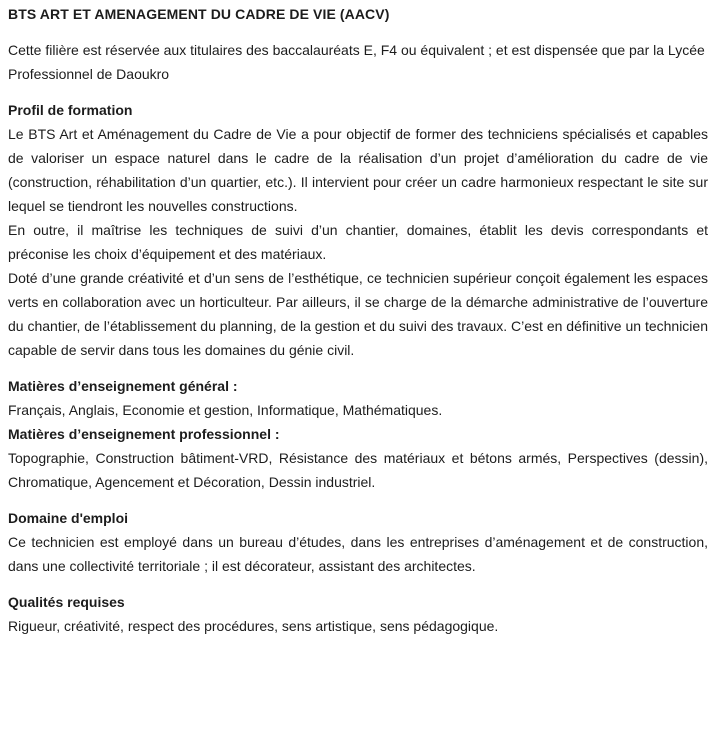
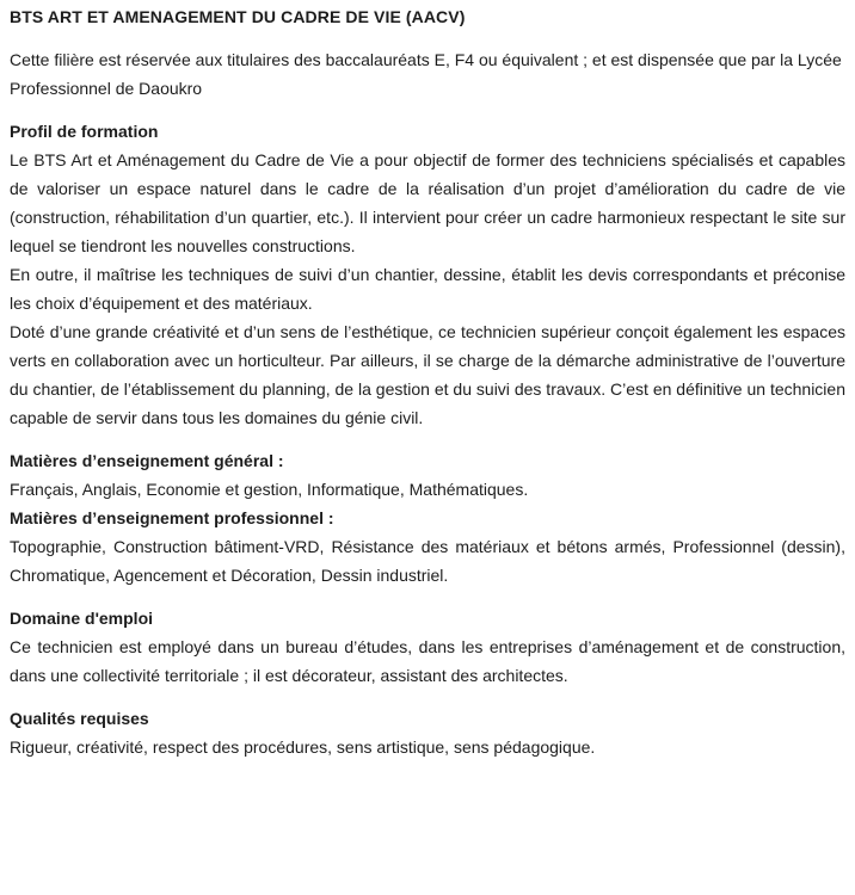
  BTS ART ET AMENAGEMENT DU CADRE DE VIE (AACV)
  Cette filière est réservée aux titulaires des baccalauréats E, F4 ou équivalent ; et est dispensée que par la Lycée Professionnel de Daoukro
  Profil de formation
  Le BTS Art et Aménagement du Cadre de Vie a pour objectif de former des techniciens spécialisés et capables de valoriser un espace naturel dans le cadre de la réalisation d’un projet d’amélioration du cadre de vie (construction, réhabilitation d’un quartier, etc.). Il intervient pour créer un cadre harmonieux respectant le site sur lequel se tiendront les nouvelles constructions.
- En outre, il maîtrise les techniques de suivi d’un chantier, domaines, établit les devis correspondants et préconise les choix d’équipement et des matériaux.
+ En outre, il maîtrise les techniques de suivi d’un chantier, dessine, établit les devis correspondants et préconise les choix d’équipement et des matériaux.
  Doté d’une grande créativité et d’un sens de l’esthétique, ce technicien supérieur conçoit également les espaces verts en collaboration avec un horticulteur. Par ailleurs, il se charge de la démarche administrative de l’ouverture du chantier, de l’établissement du planning, de la gestion et du suivi des travaux. C’est en définitive un technicien capable de servir dans tous les domaines du génie civil.
  Matières d’enseignement général :
  Français, Anglais, Economie et gestion, Informatique, Mathématiques.
  Matières d’enseignement professionnel :
- Topographie, Construction bâtiment-VRD, Résistance des matériaux et bétons armés, Perspectives (dessin), Chromatique, Agencement et Décoration, Dessin industriel.
+ Topographie, Construction bâtiment-VRD, Résistance des matériaux et bétons armés, Professionnel (dessin), Chromatique, Agencement et Décoration, Dessin industriel.
  Domaine d'emploi
  Ce technicien est employé dans un bureau d’études, dans les entreprises d’aménagement et de construction, dans une collectivité territoriale ; il est décorateur, assistant des architectes.
  Qualités requises
  Rigueur, créativité, respect des procédures, sens artistique, sens pédagogique.
